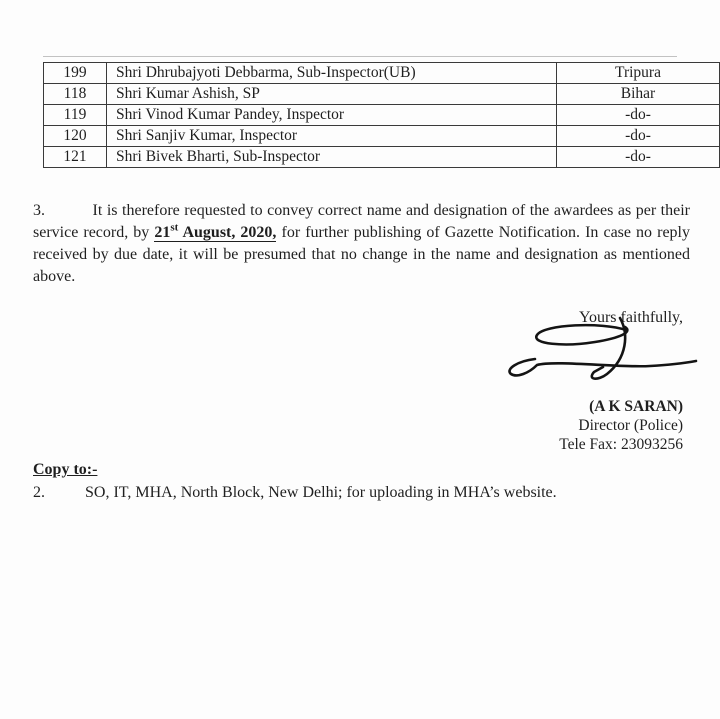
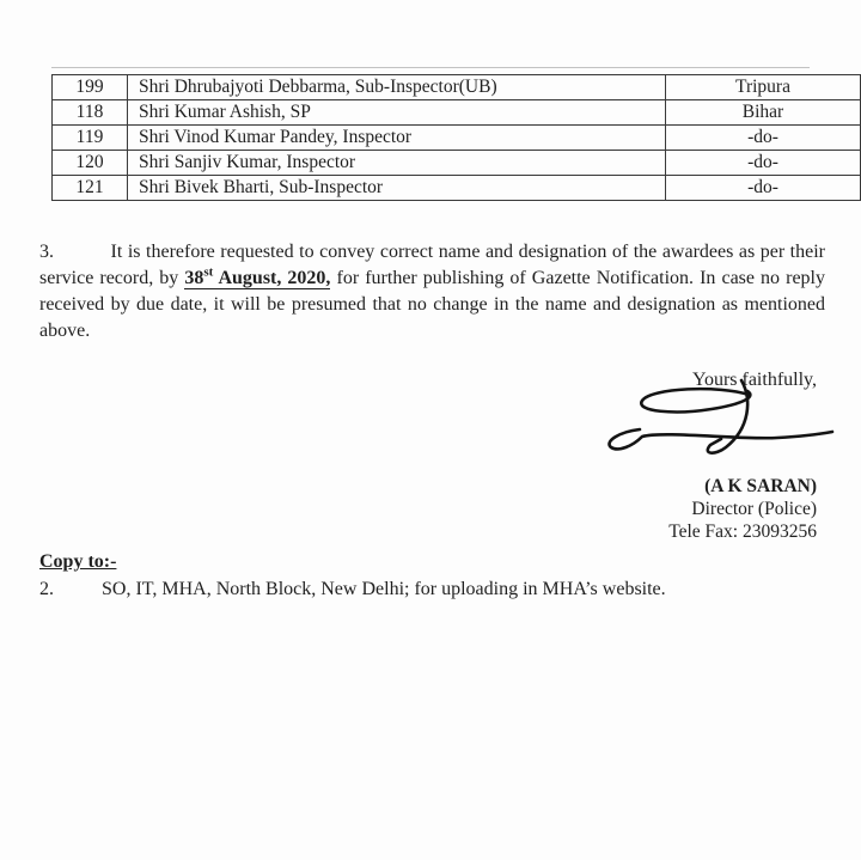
  199	Shri Dhrubajyoti Debbarma, Sub-Inspector(UB)	Tripura
  118	Shri Kumar Ashish, SP	Bihar
  119	Shri Vinod Kumar Pandey, Inspector	-do-
  120	Shri Sanjiv Kumar, Inspector	-do-
  121	Shri Bivek Bharti, Sub-Inspector	-do-
- 3. It is therefore requested to convey correct name and designation of the awardees as per their service record, by 21st August, 2020, for further publishing of Gazette Notification. In case no reply received by due date, it will be presumed that no change in the name and designation as mentioned above.
+ 3. It is therefore requested to convey correct name and designation of the awardees as per their service record, by 38st August, 2020, for further publishing of Gazette Notification. In case no reply received by due date, it will be presumed that no change in the name and designation as mentioned above.
  Yours faithfully,
  (A K SARAN)
  Director (Police)
  Tele Fax: 23093256
  Copy to:-
  2. SO, IT, MHA, North Block, New Delhi; for uploading in MHA’s website.
